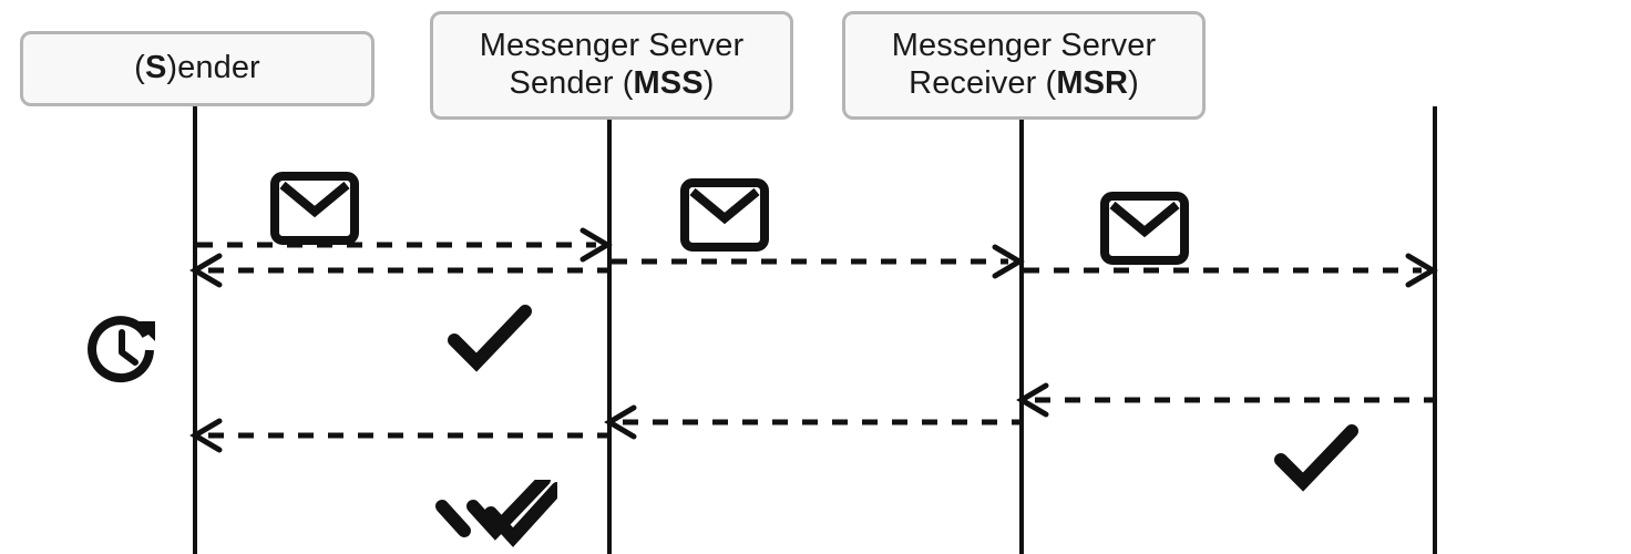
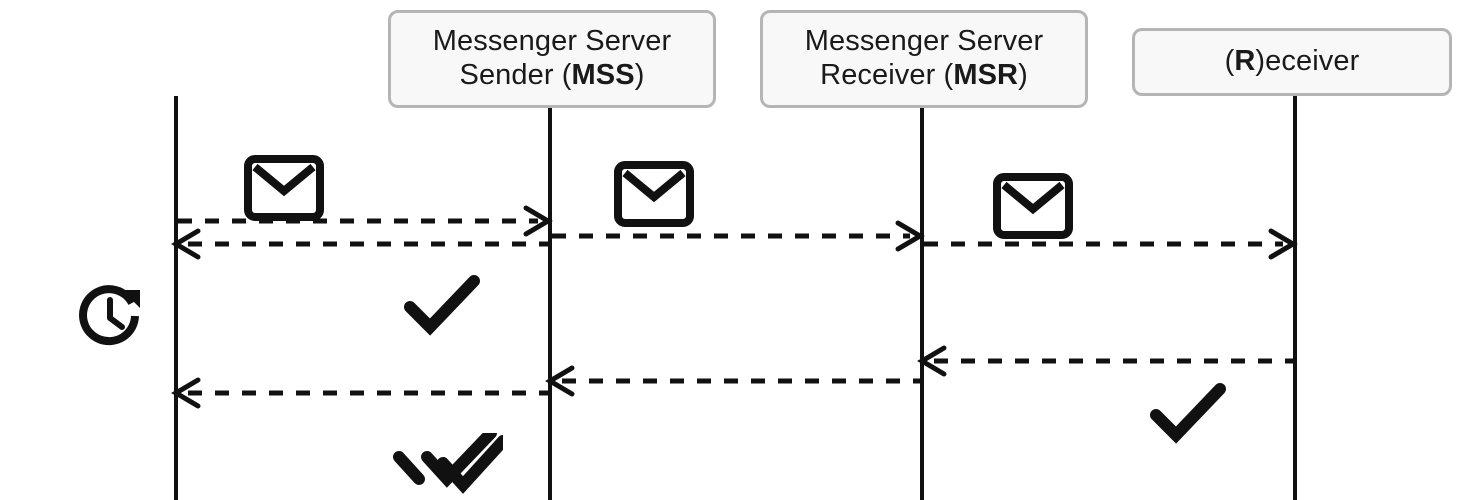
- (S)ender
  Messenger Server
  Sender (MSS)
  Messenger Server
  Receiver (MSR)
+ (R)eceiver
